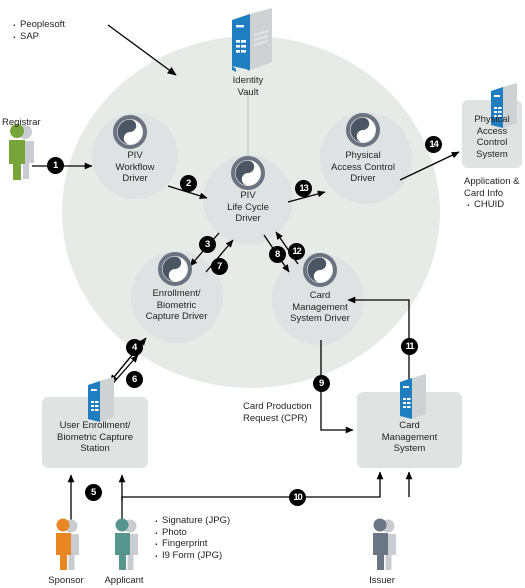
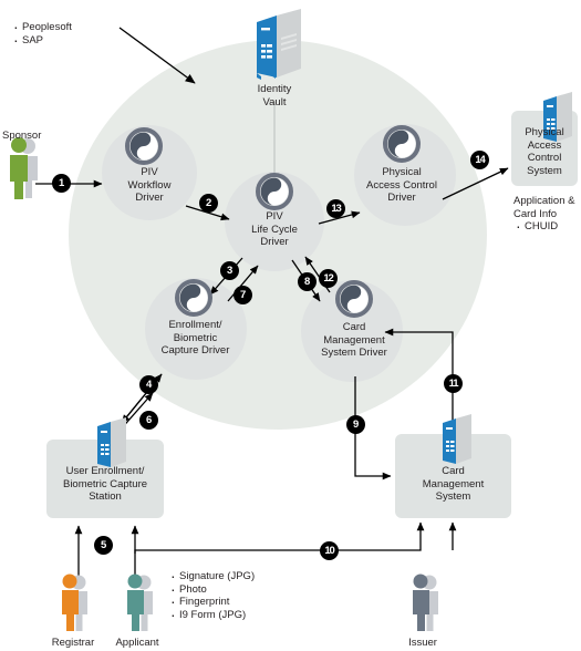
  Peoplesoft
  SAP
- Registrar
+ Sponsor
  Identity
  Vault
  PIV
  Workflow
  Driver
  PIV
  Life Cycle
  Driver
  Physical
  Access Control
  Driver
  Enrollment/
  Biometric
  Capture Driver
  Card
  Management
  System Driver
  Physical
  Access
  Control
  System
  Application &
  Card Info
  CHUID
- Card Production
- Request (CPR)
  User Enrollment/
  Biometric Capture
  Station
  Card
  Management
  System
  Signature (JPG)
  Photo
  Fingerprint
  I9 Form (JPG)
- Sponsor
+ Registrar
  Applicant
  Issuer
  1
  2
  3
  4
  5
  6
  7
  8
  9
  10
  11
  12
  13
  14
